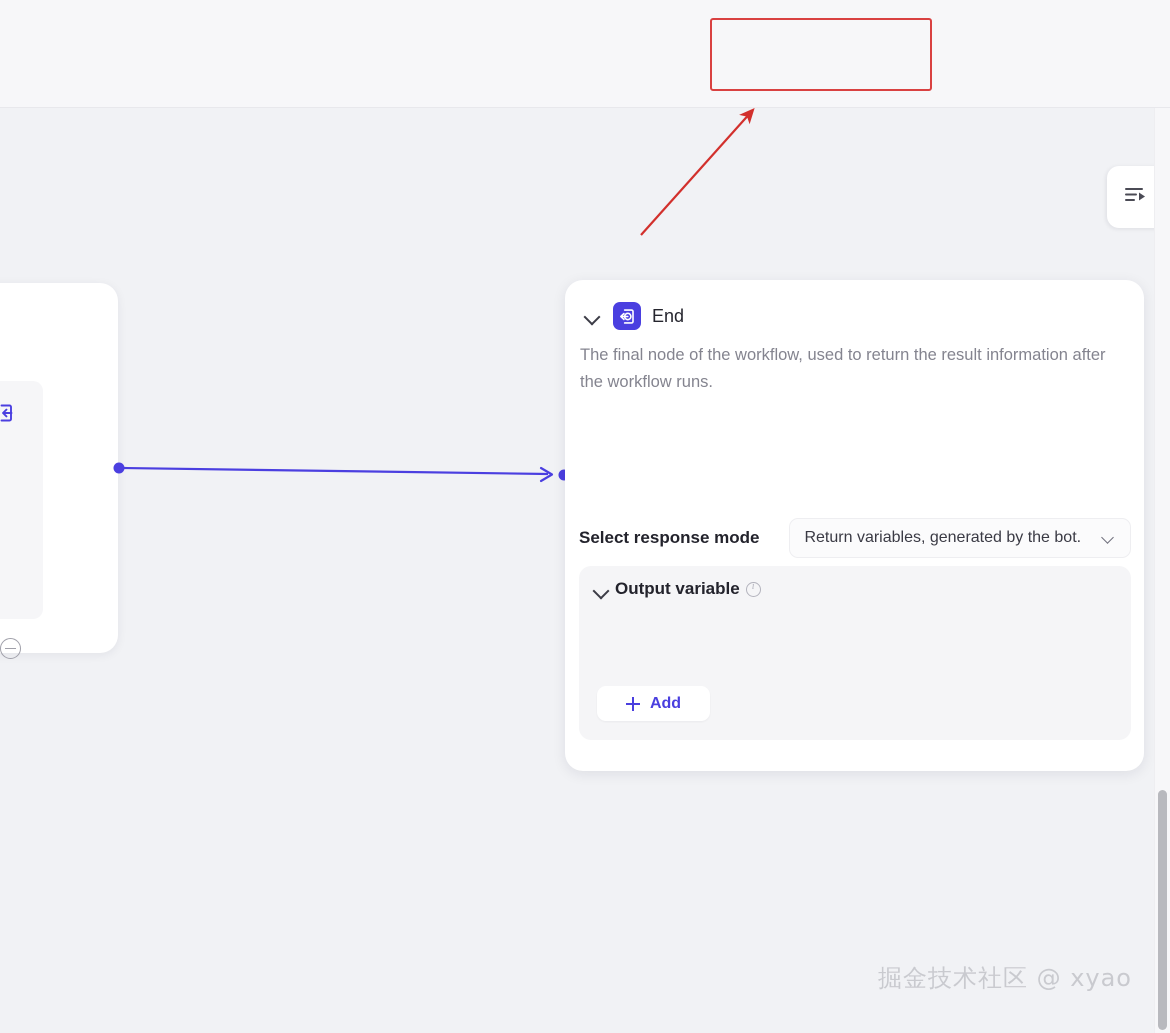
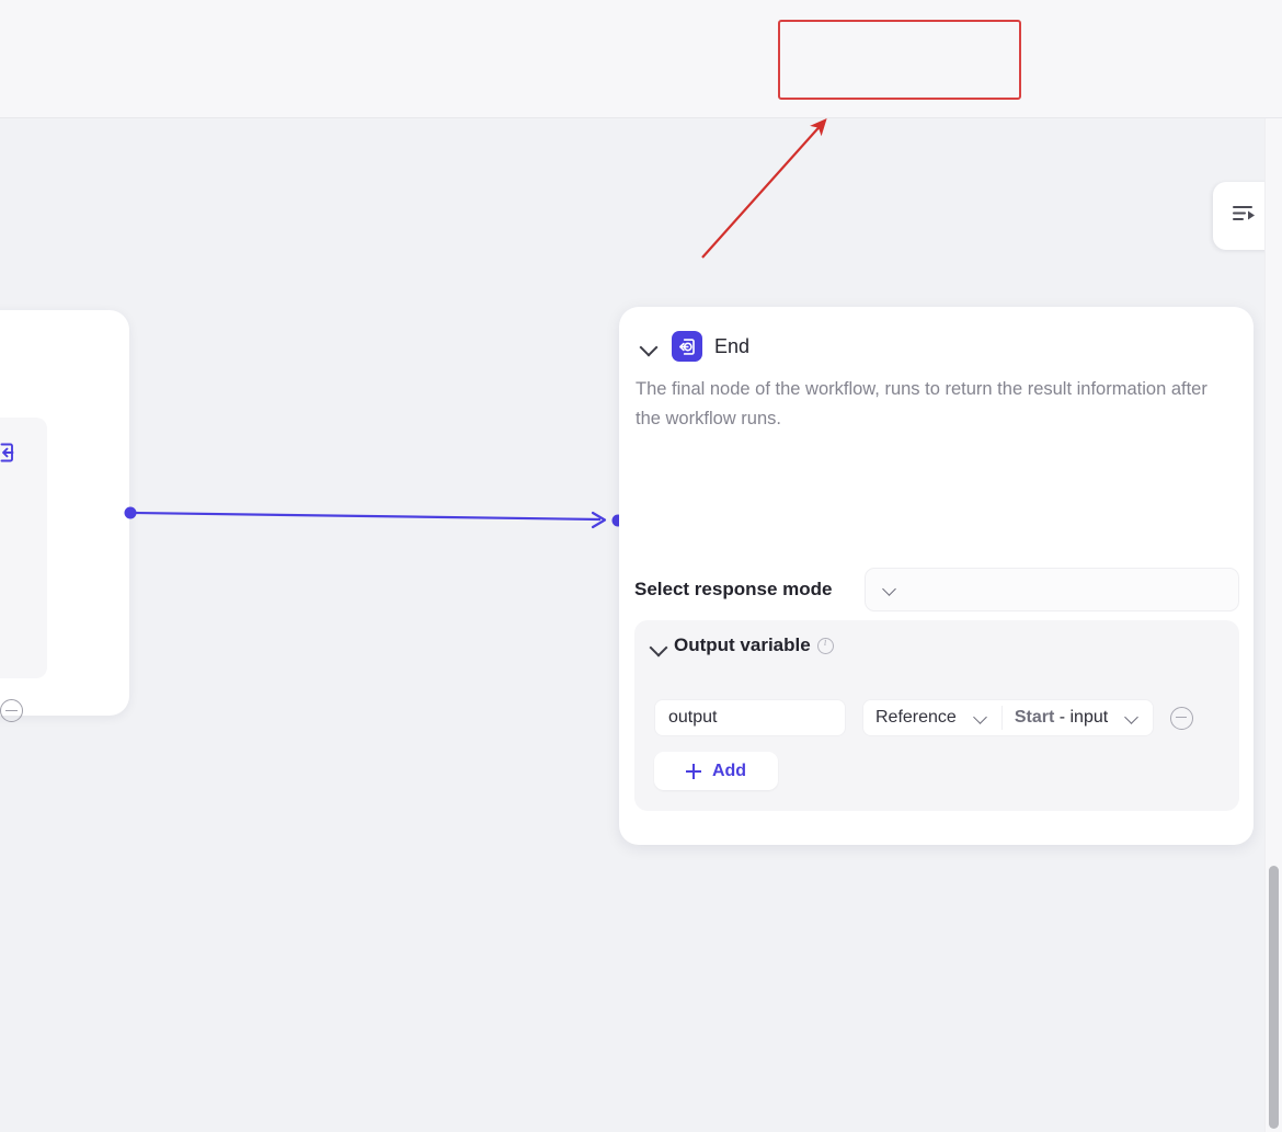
  End
- The final node of the workflow, used to return the result information after the workflow runs.
+ The final node of the workflow, runs to return the result information after the workflow runs.
  Select response mode
- Return variables, generated by the bot.
  Output variable
+ output
+ Reference
+ Start - input
  Add
- 掘金技术社区 @ xyao
